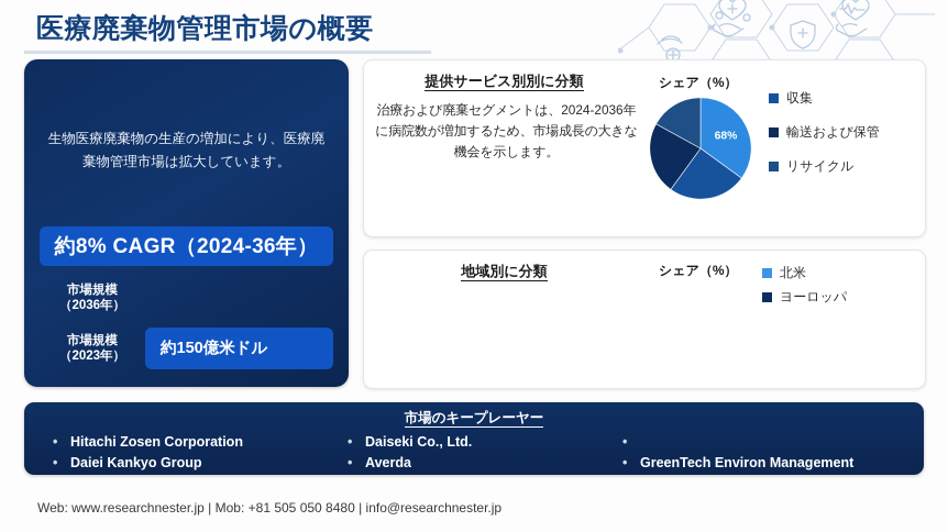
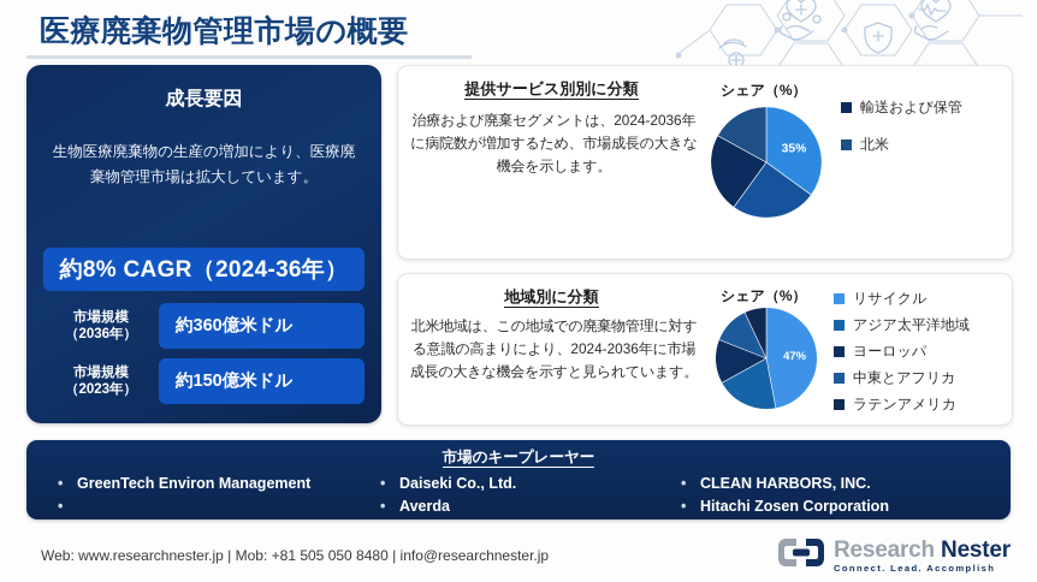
  医療廃棄物管理市場の概要
+ 成長要因
  生物医療廃棄物の生産の増加により、医療廃棄物管理市場は拡大しています。
  約8% CAGR（2024-36年）
  市場規模
  （2036年）
+ 約360億米ドル
  市場規模
  （2023年）
  約150億米ドル
  提供サービス別別に分類
  治療および廃棄セグメントは、2024-2036年に病院数が増加するため、市場成長の大きな機会を示します。
  シェア（%）
- 68%
+ 35%
- 収集
  輸送および保管
- リサイクル
+ 北米
  地域別に分類
+ 北米地域は、この地域での廃棄物管理に対する意識の高まりにより、2024-2036年に市場成長の大きな機会を示すと見られています。
  シェア（%）
+ 47%
- 北米
+ リサイクル
+ アジア太平洋地域
  ヨーロッパ
+ 中東とアフリカ
+ ラテンアメリカ
  市場のキープレーヤー
  •
- Hitachi Zosen Corporation
+ GreenTech Environ Management
  •
- Daiei Kankyo Group
  •
  Daiseki Co., Ltd.
  •
  Averda
  •
+ CLEAN HARBORS, INC.
  •
- GreenTech Environ Management
+ Hitachi Zosen Corporation
  Web: www.researchnester.jp | Mob: +81 505 050 8480 | info@researchnester.jp
+ Research Nester
+ Connect. Lead. Accomplish
